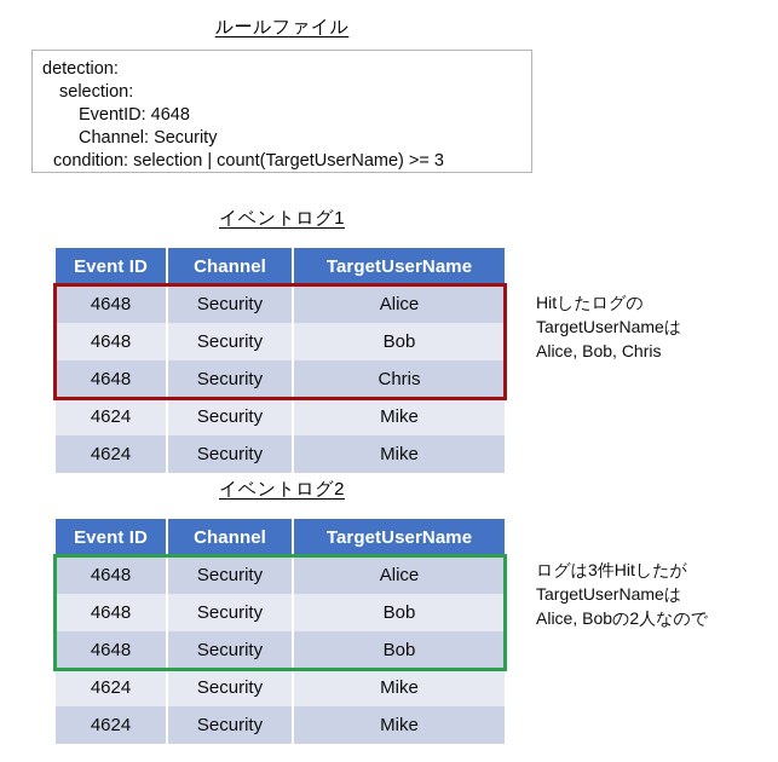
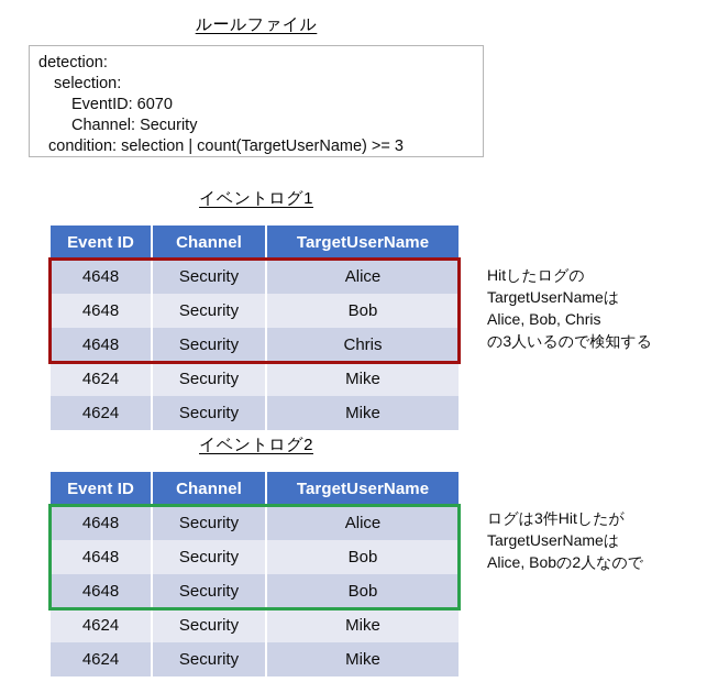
  ルールファイル
  detection:
  selection:
- EventID: 4648
+ EventID: 6070
  Channel: Security
  condition: selection | count(TargetUserName) >= 3
  イベントログ1
  Event ID	Channel	TargetUserName
  4648	Security	Alice
  4648	Security	Bob
  4648	Security	Chris
  4624	Security	Mike
  4624	Security	Mike
  Hitしたログの
  TargetUserNameは
  Alice, Bob, Chris
+ の3人いるので検知する
  イベントログ2
  Event ID	Channel	TargetUserName
  4648	Security	Alice
  4648	Security	Bob
  4648	Security	Bob
  4624	Security	Mike
  4624	Security	Mike
  ログは3件Hitしたが
  TargetUserNameは
  Alice, Bobの2人なので
